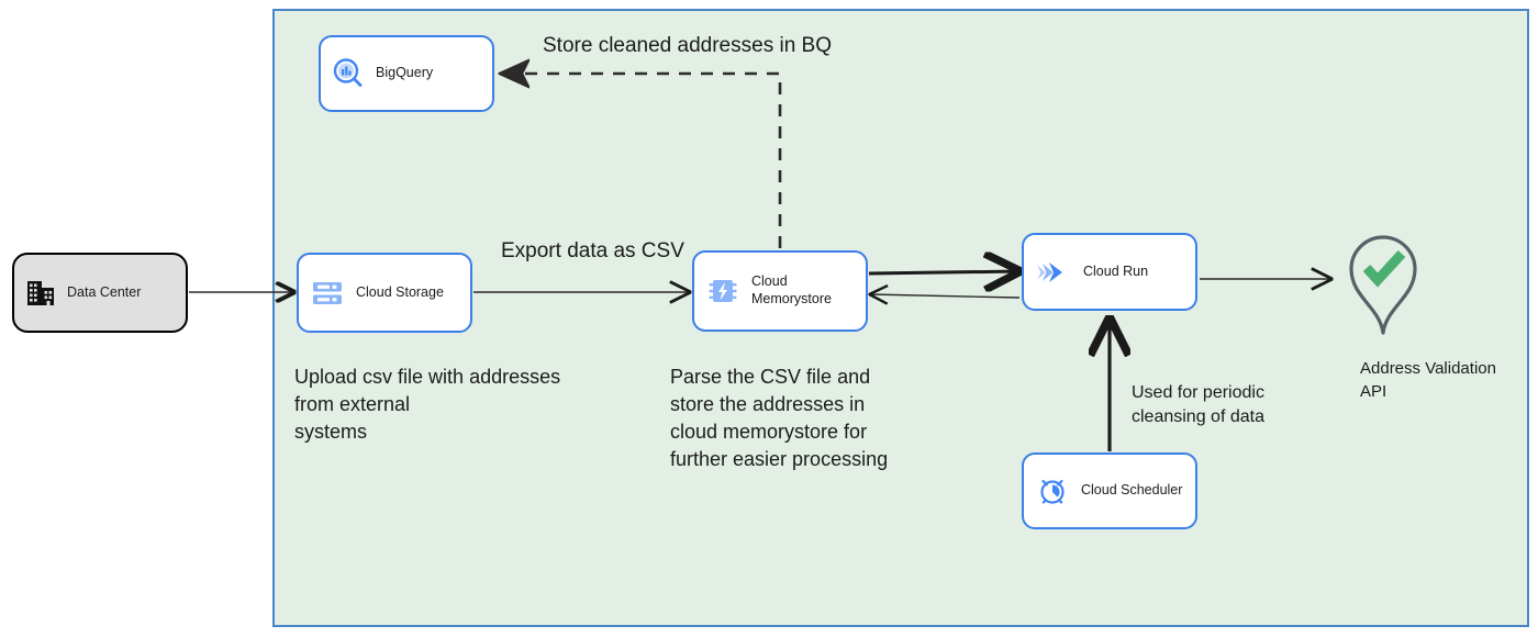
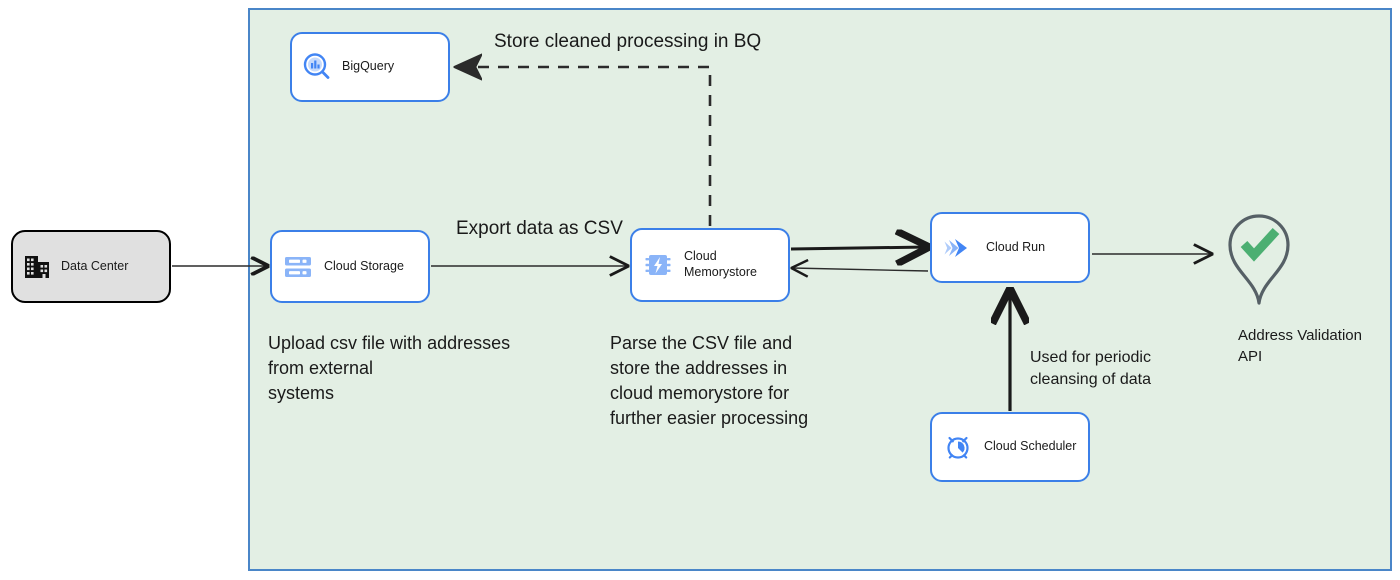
  Data Center
  BigQuery
  Cloud Storage
  Cloud
  Memorystore
  Cloud Run
  Cloud Scheduler
  Address Validation
  API
- Store cleaned addresses in BQ
+ Store cleaned processing in BQ
  Export data as CSV
  Upload csv file with addresses
  from external
  systems
  Parse the CSV file and
  store the addresses in
  cloud memorystore for
  further easier processing
  Used for periodic
  cleansing of data
